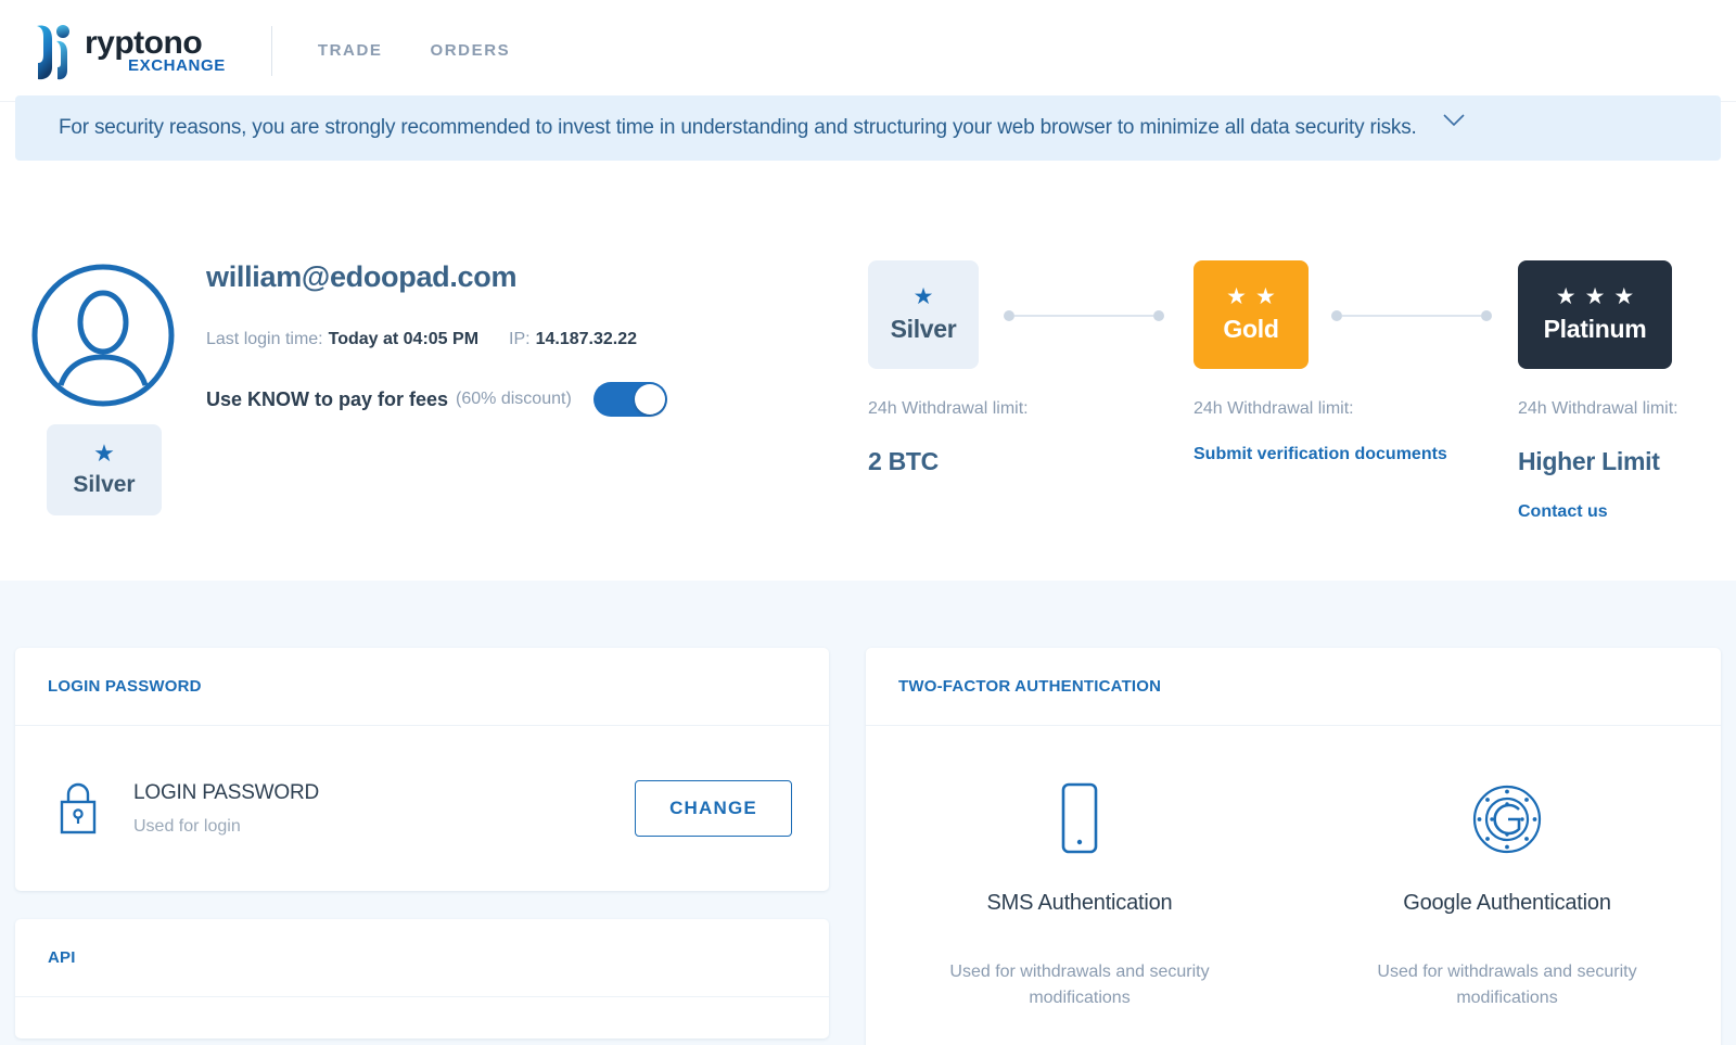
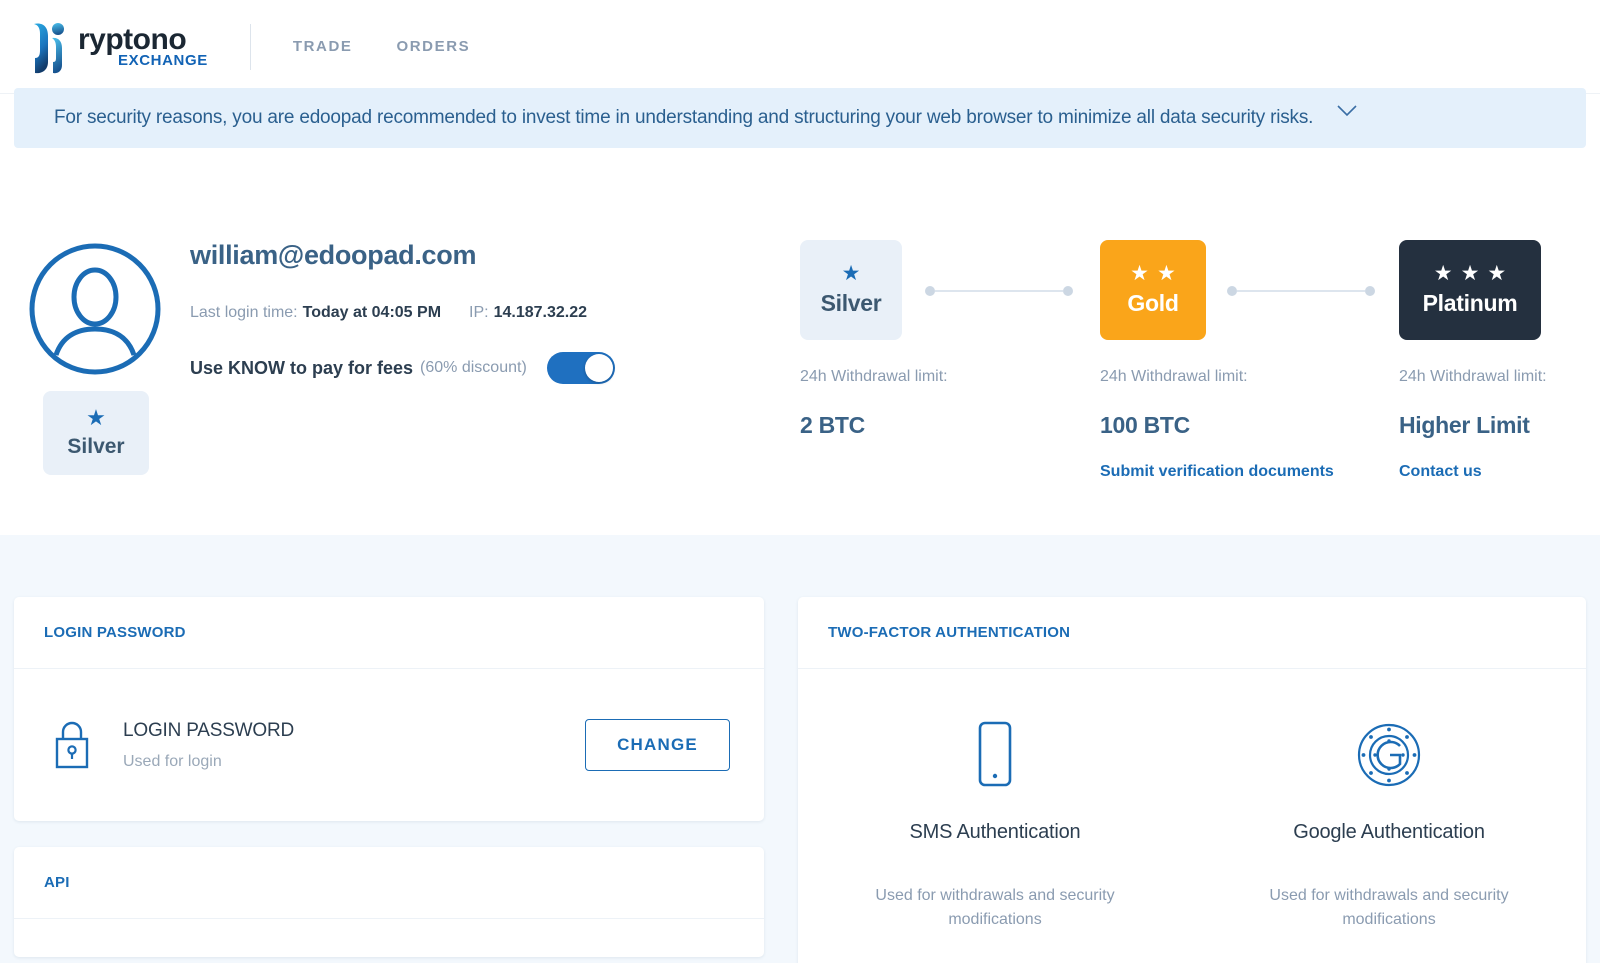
  ryptono
  EXCHANGE
  TRADE
  ORDERS
- For security reasons, you are strongly recommended to invest time in understanding and structuring your web browser to minimize all data security risks.
+ For security reasons, you are edoopad recommended to invest time in understanding and structuring your web browser to minimize all data security risks.
  ★
  Silver
  william@edoopad.com
  Last login time:
  Today at 04:05 PM
  IP:
  14.187.32.22
  Use KNOW to pay for fees
  (60% discount)
  ★
  Silver
  ★
  ★
  Gold
  ★
  ★
  ★
  Platinum
  24h Withdrawal limit:
  2 BTC
  24h Withdrawal limit:
+ 100 BTC
  Submit verification documents
  24h Withdrawal limit:
  Higher Limit
  Contact us
  LOGIN PASSWORD
  LOGIN PASSWORD
  Used for login
  CHANGE
  API
  TWO-FACTOR AUTHENTICATION
  SMS Authentication
  Used for withdrawals and security modifications
  Google Authentication
  Used for withdrawals and security modifications
